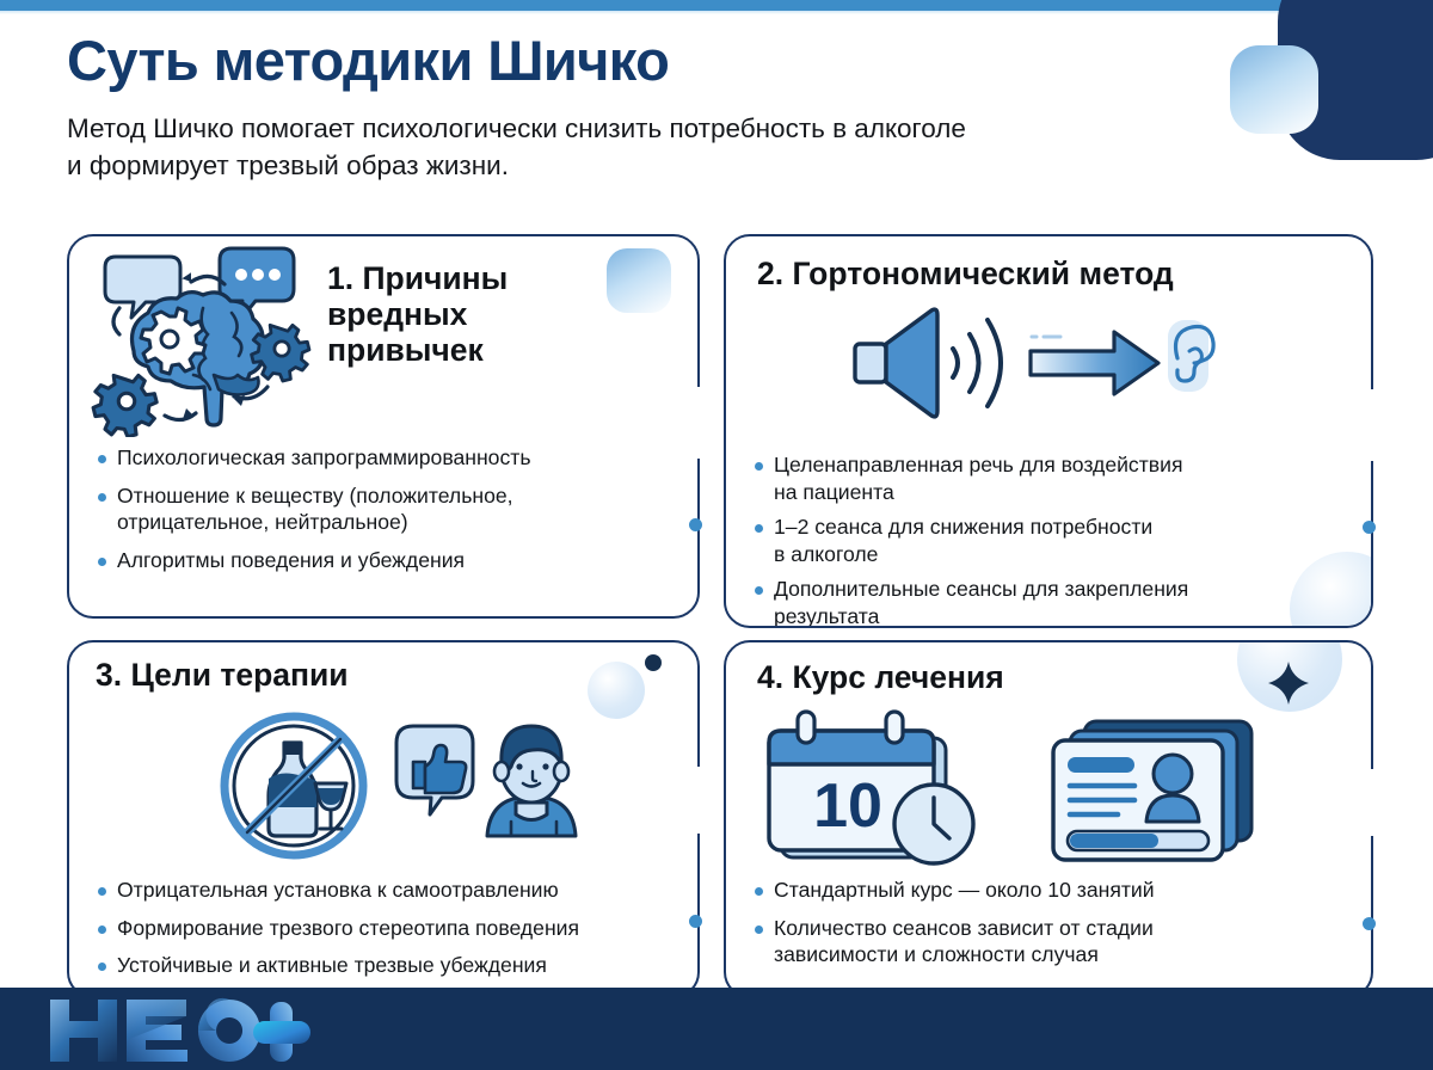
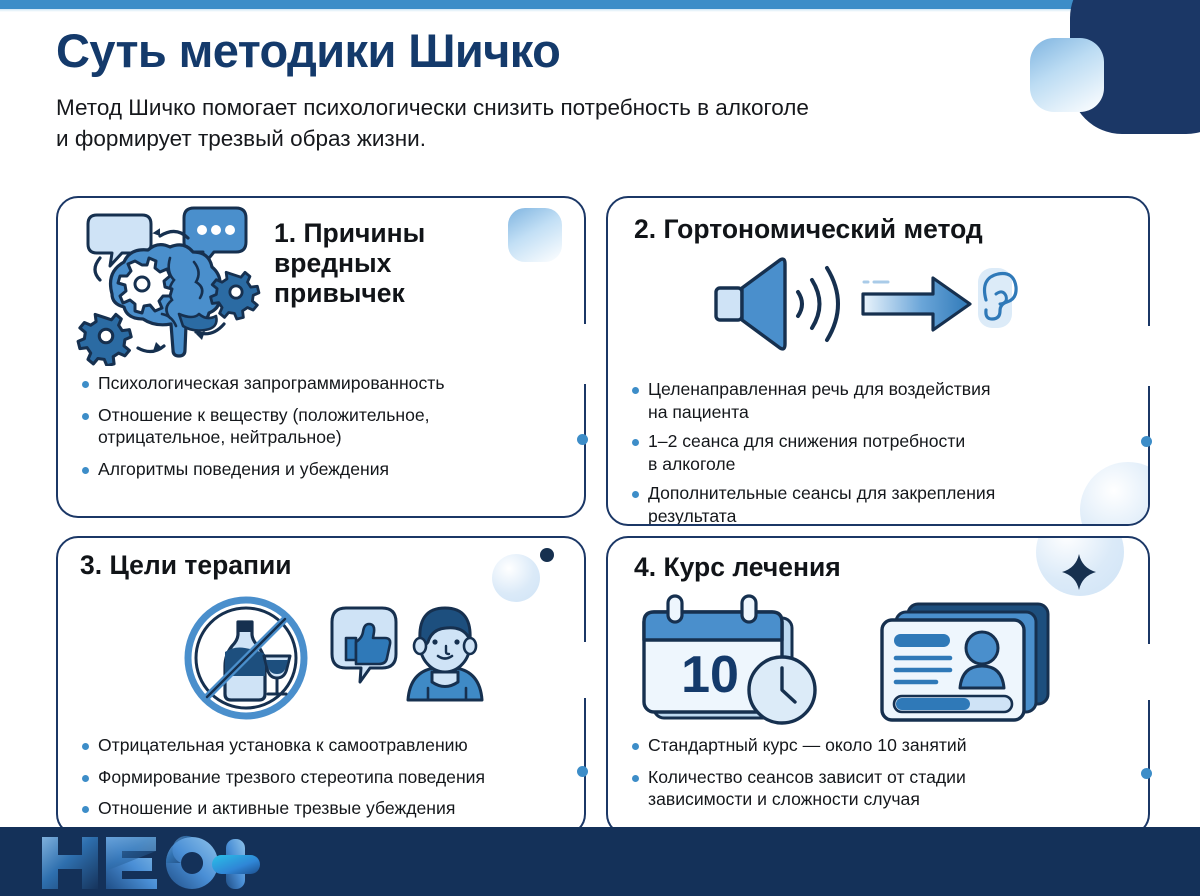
  Суть методики Шичко
  Метод Шичко помогает психологически снизить потребность в алкоголе
  и формирует трезвый образ жизни.
  1. Причины
  вредных
  привычек
  Психологическая запрограммированность
  Отношение к веществу (положительное,
  отрицательное, нейтральное)
  Алгоритмы поведения и убеждения
  2. Гортономический метод
  Целенаправленная речь для воздействия
  на пациента
  1–2 сеанса для снижения потребности
  в алкоголе
  Дополнительные сеансы для закрепления
  результата
  3. Цели терапии
  Отрицательная установка к самоотравлению
  Формирование трезвого стереотипа поведения
- Устойчивые и активные трезвые убеждения
+ Отношение и активные трезвые убеждения
  4. Курс лечения
  10
  Стандартный курс — около 10 занятий
  Количество сеансов зависит от стадии
  зависимости и сложности случая
